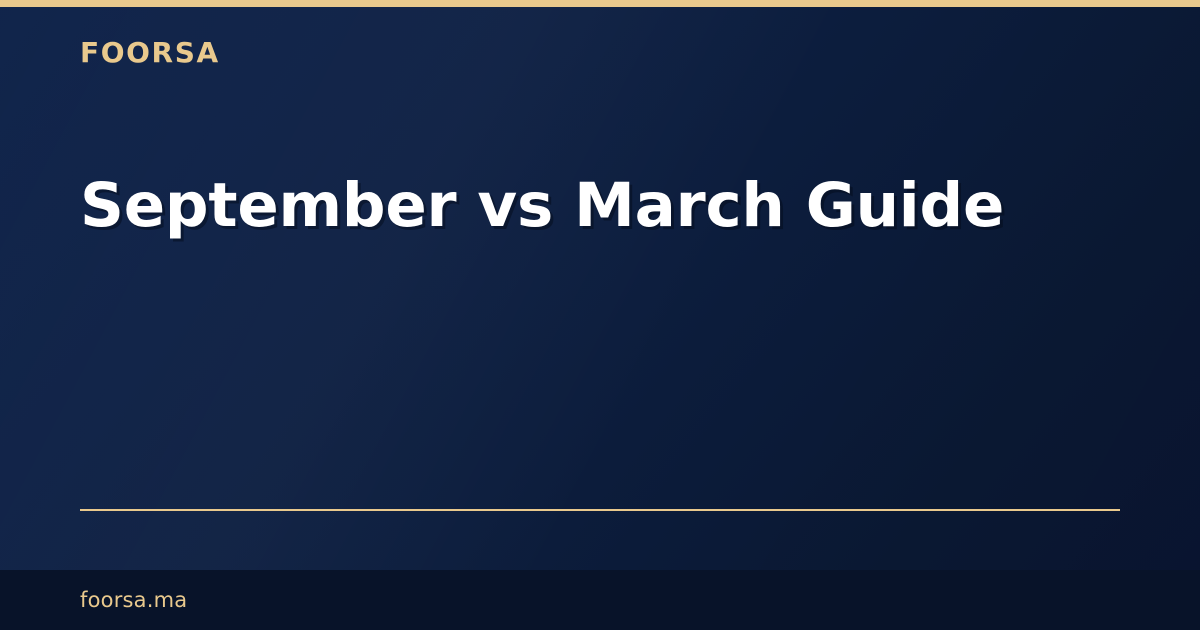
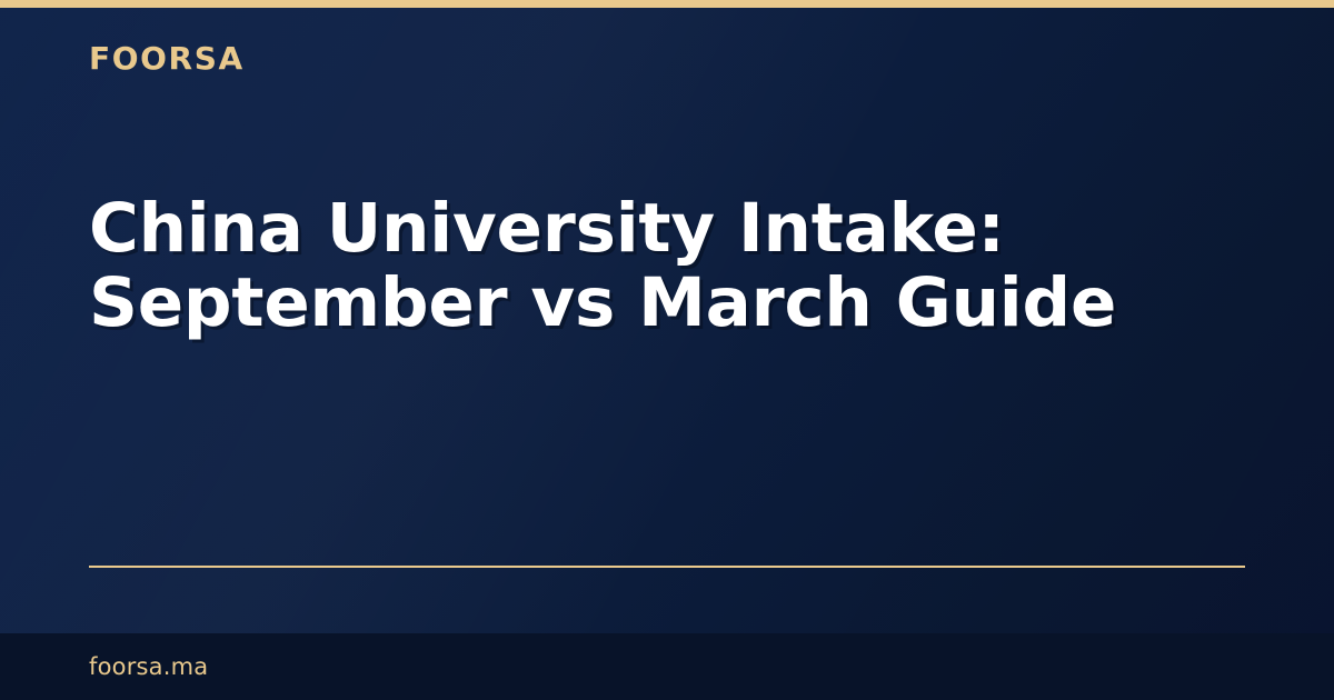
  FOORSA
+ China University Intake:
  September vs March Guide
  foorsa.ma
